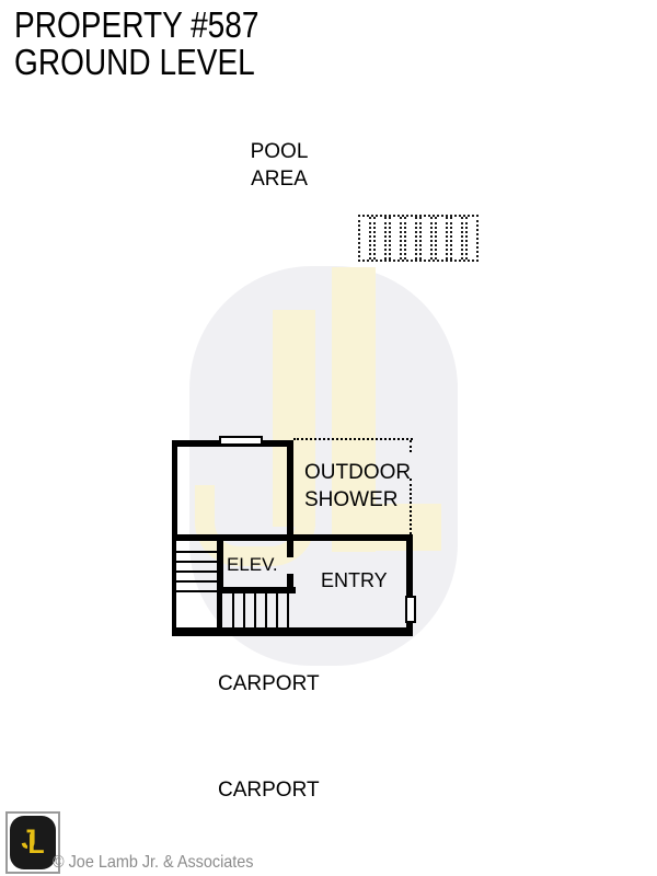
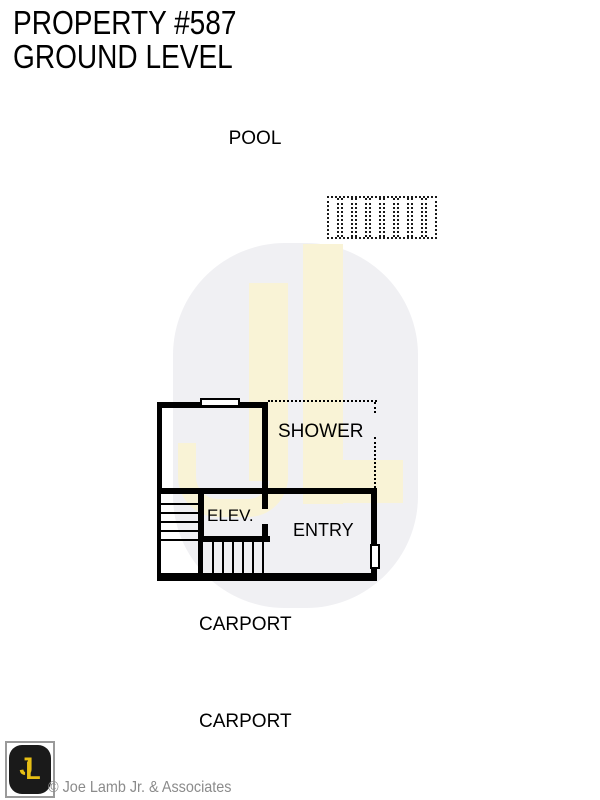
  PROPERTY #587
  GROUND LEVEL
  POOL
- AREA
- OUTDOOR
  SHOWER
  ELEV.
  ENTRY
  CARPORT
  CARPORT
  J
  L
  © Joe Lamb Jr. & Associates
